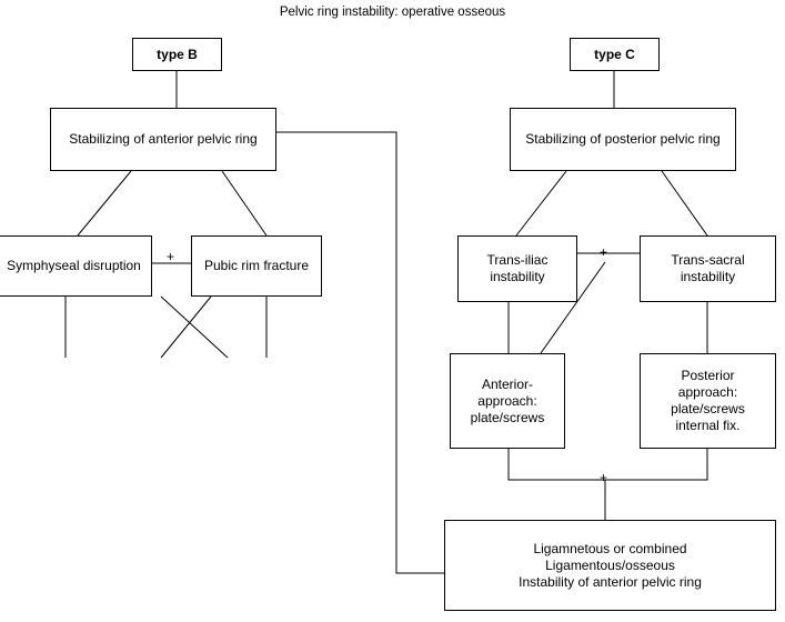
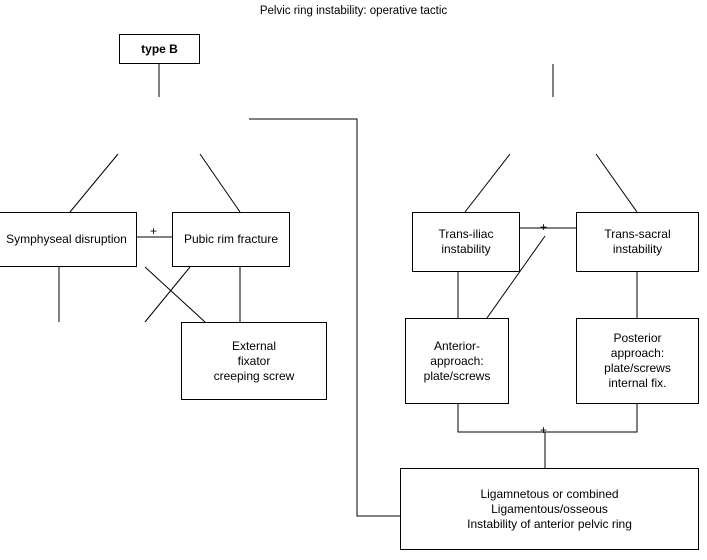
- Pelvic ring instability: operative osseous
+ Pelvic ring instability: operative tactic
  type B
- type C
- Stabilizing of anterior pelvic ring
- Stabilizing of posterior pelvic ring
  Symphyseal disruption
  Pubic rim fracture
  +
+ External
+ fixator
+ creeping screw
  Trans-iliac
  instability
  Trans-sacral
  instability
  +
  Anterior-
  approach:
  plate/screws
  Posterior
  approach:
  plate/screws
  internal fix.
  +
  Ligamnetous or combined
  Ligamentous/osseous
  Instability of anterior pelvic ring
